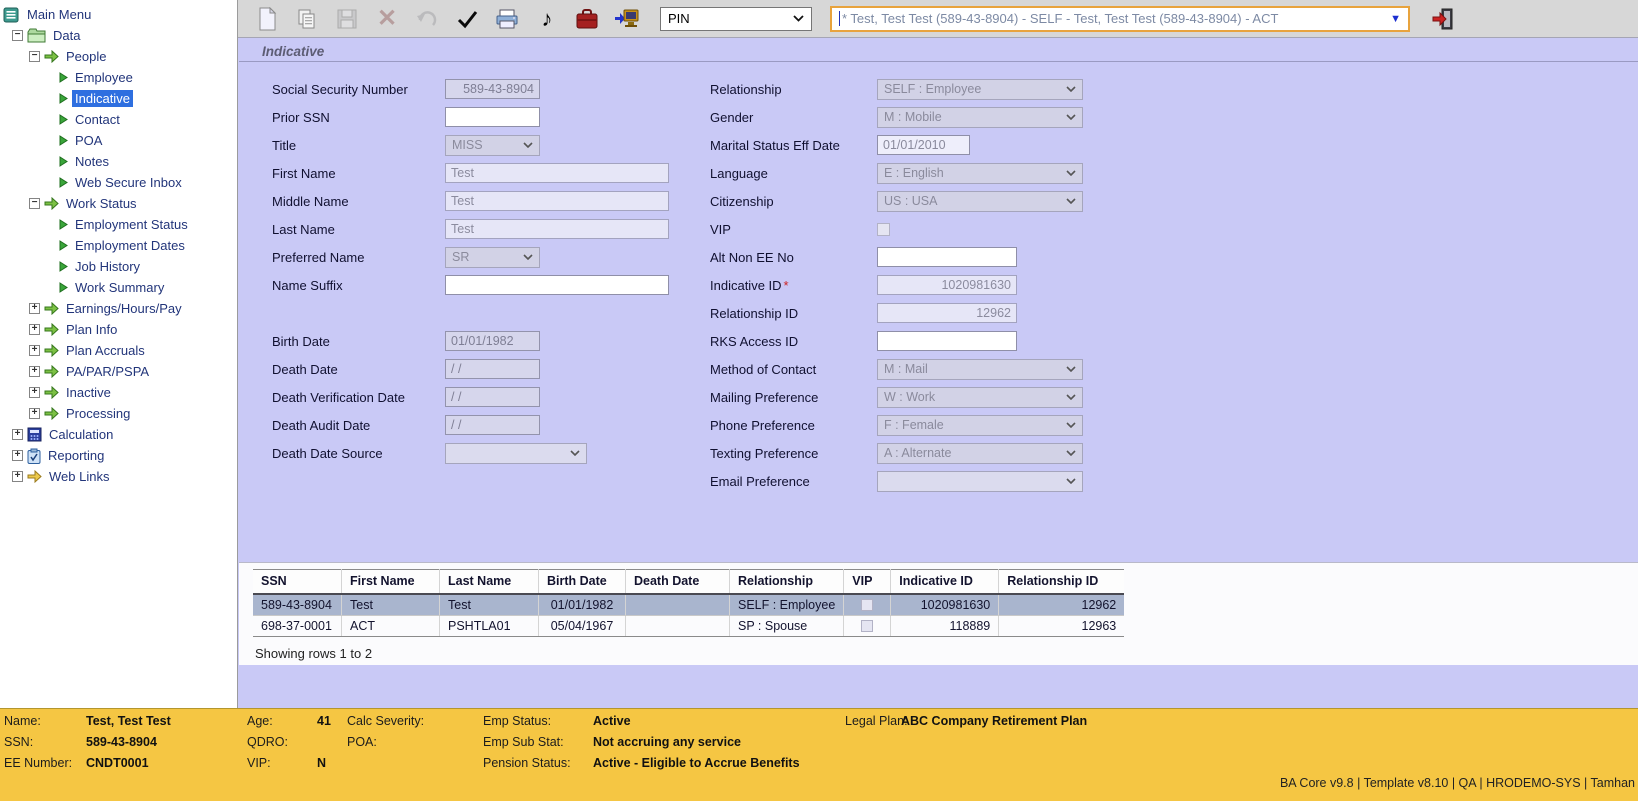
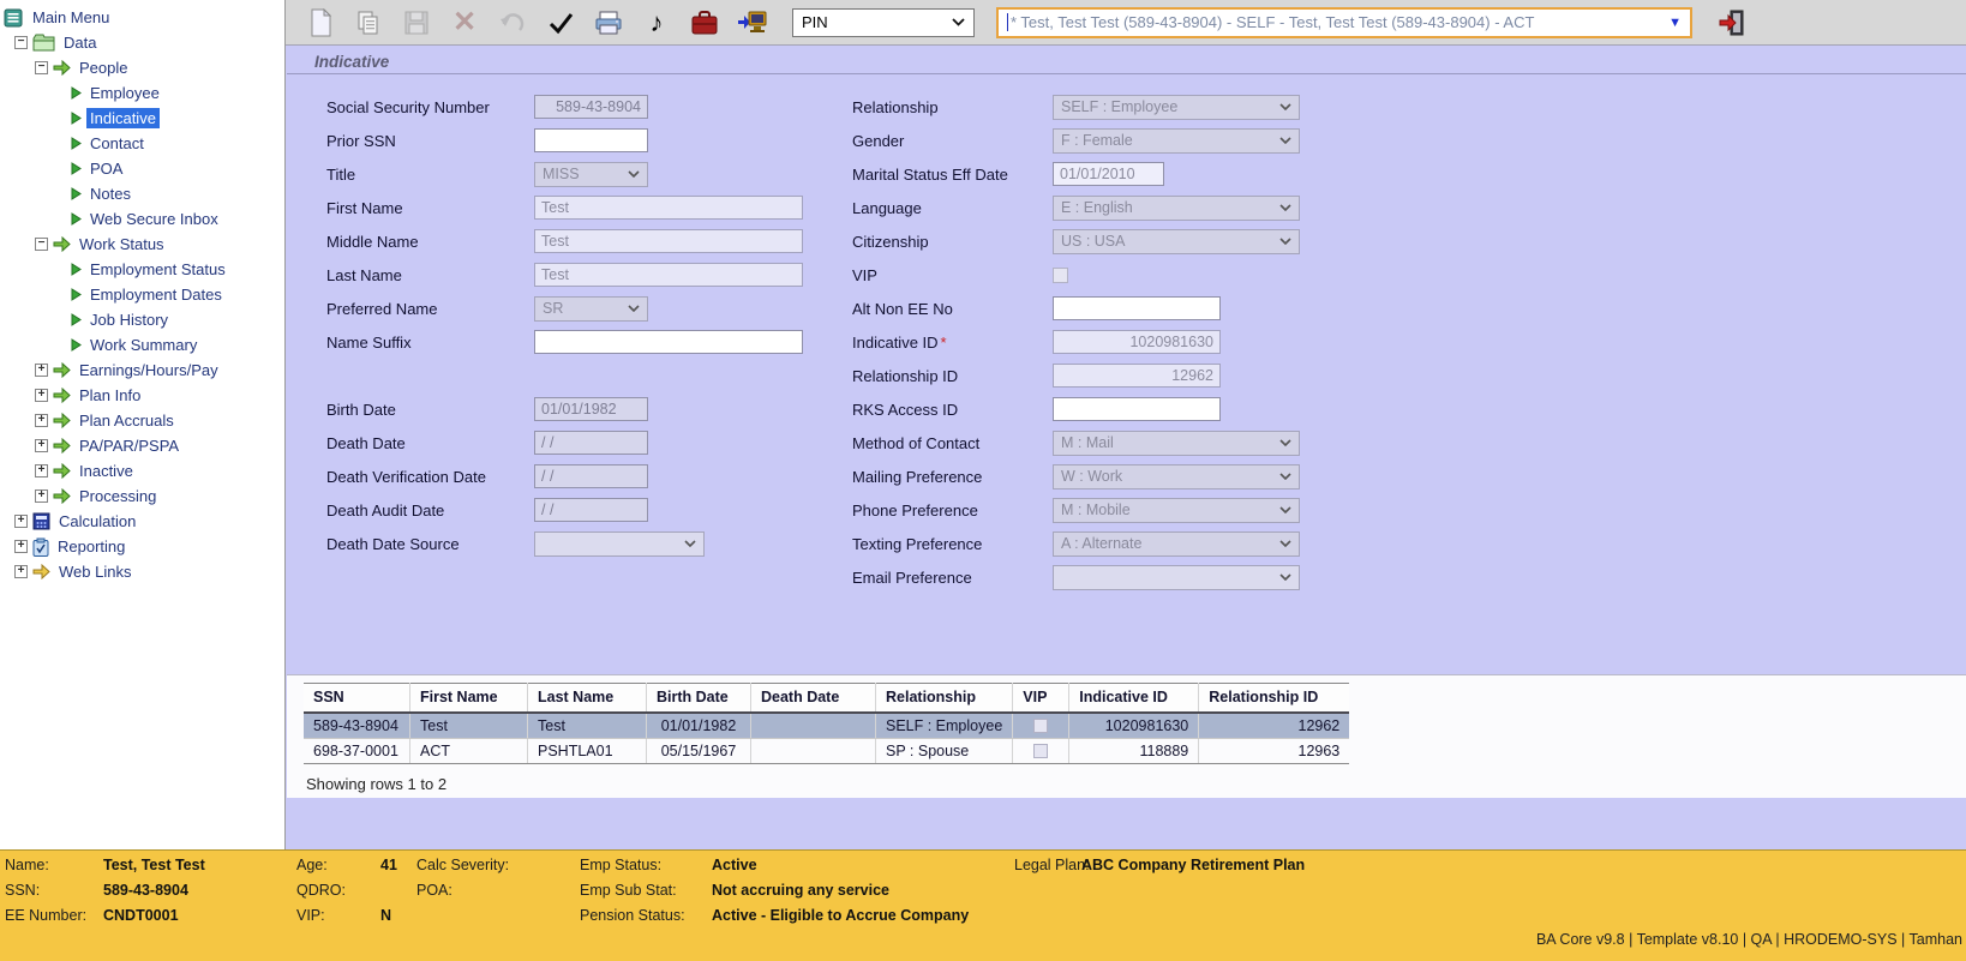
  Main Menu
  −
  Data
  −
  People
  Employee
  Indicative
  Contact
  POA
  Notes
  Web Secure Inbox
  −
  Work Status
  Employment Status
  Employment Dates
  Job History
  Work Summary
  +
  Earnings/Hours/Pay
  +
  Plan Info
  +
  Plan Accruals
  +
  PA/PAR/PSPA
  +
  Inactive
  +
  Processing
  +
  Calculation
  +
  Reporting
  +
  Web Links
  ✕
  ♪
  PIN
  * Test, Test Test (589-43-8904) - SELF - Test, Test Test (589-43-8904) - ACT
  ▼
  Indicative
  Social Security Number
  589-43-8904
  Prior SSN
  Title
  MISS
  First Name
  Test
  Middle Name
  Test
  Last Name
  Test
  Preferred Name
  SR
  Name Suffix
  Birth Date
  01/01/1982
  Death Date
  / /
  Death Verification Date
  / /
  Death Audit Date
  / /
  Death Date Source
  Relationship
  SELF : Employee
  Gender
- M : Mobile
+ F : Female
  Marital Status Eff Date
  01/01/2010
  Language
  E : English
  Citizenship
  US : USA
  VIP
  Alt Non EE No
  Indicative ID *
  1020981630
  Relationship ID
  12962
  RKS Access ID
  Method of Contact
  M : Mail
  Mailing Preference
  W : Work
  Phone Preference
- F : Female
+ M : Mobile
  Texting Preference
  A : Alternate
  Email Preference
  SSN	First Name	Last Name	Birth Date	Death Date	Relationship	VIP	Indicative ID	Relationship ID
  589-43-8904	Test	Test	01/01/1982		SELF : Employee		1020981630	12962
- 698-37-0001	ACT	PSHTLA01	05/04/1967		SP : Spouse		118889	12963
+ 698-37-0001	ACT	PSHTLA01	05/15/1967		SP : Spouse		118889	12963
  Showing rows 1 to 2
  Name:
  Test, Test Test
  Age:
  41
  Calc Severity:
  Emp Status:
  Active
  Legal Plan:
  ABC Company Retirement Plan
  SSN:
  589-43-8904
  QDRO:
  POA:
  Emp Sub Stat:
  Not accruing any service
  EE Number:
  CNDT0001
  VIP:
  N
  Pension Status:
- Active - Eligible to Accrue Benefits
+ Active - Eligible to Accrue Company
  BA Core v9.8 | Template v8.10 | QA | HRODEMO-SYS | Tamhan
